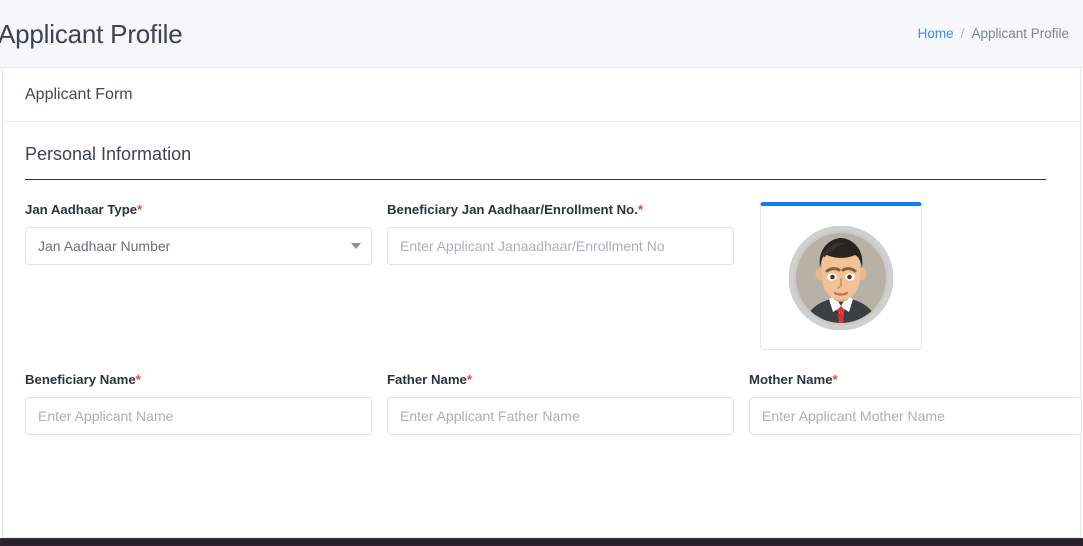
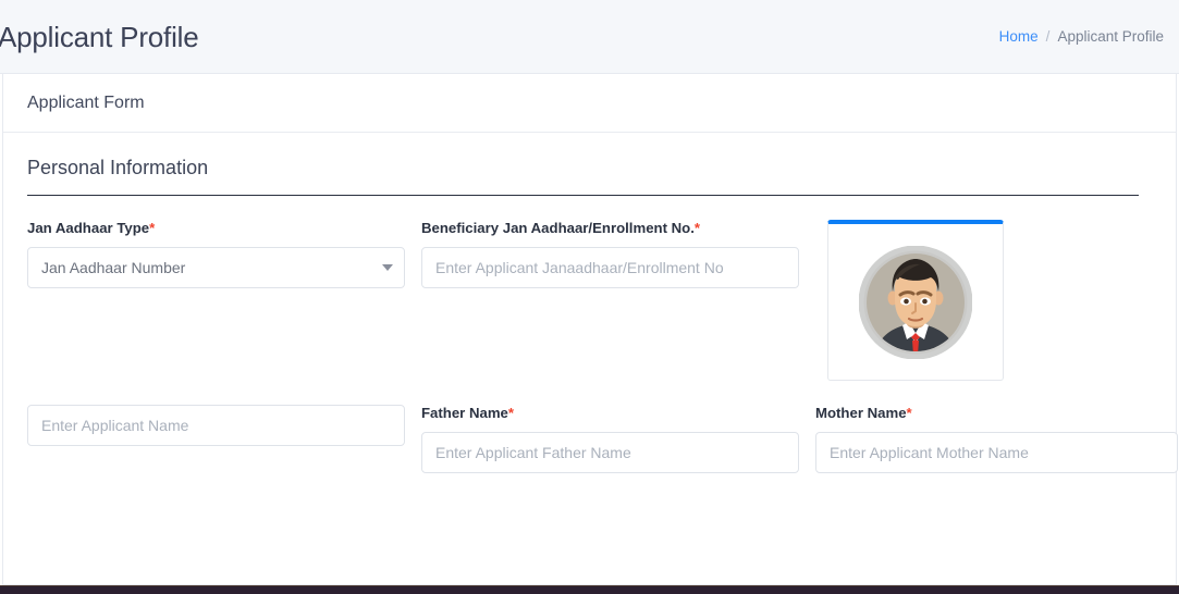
  Applicant Profile
  Home
  /
  Applicant Profile
  Applicant Form
  Personal Information
  Jan Aadhaar Type*
  Jan Aadhaar Number
  Beneficiary Jan Aadhaar/Enrollment No.*
  Enter Applicant Janaadhaar/Enrollment No
- Beneficiary Name*
  Enter Applicant Name
  Father Name*
  Enter Applicant Father Name
  Mother Name*
  Enter Applicant Mother Name
